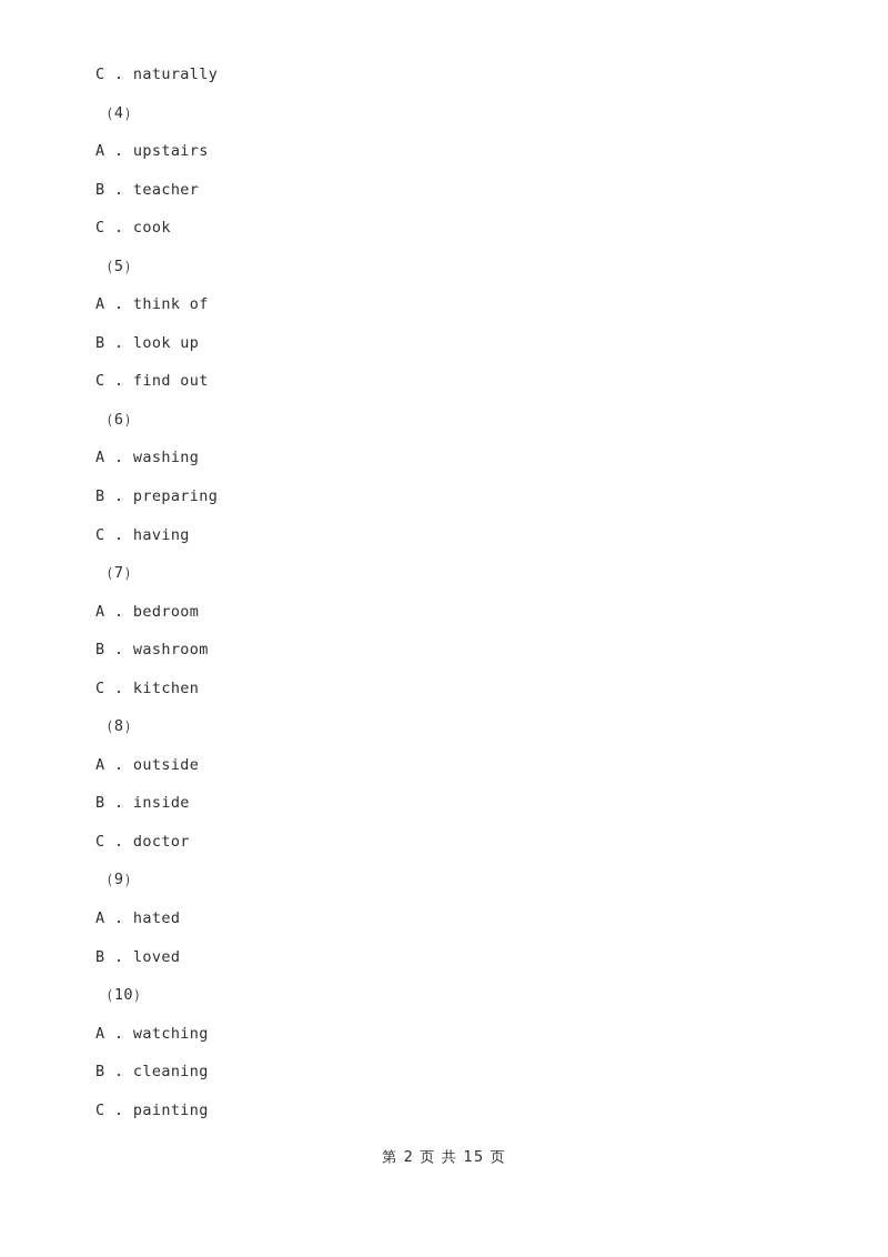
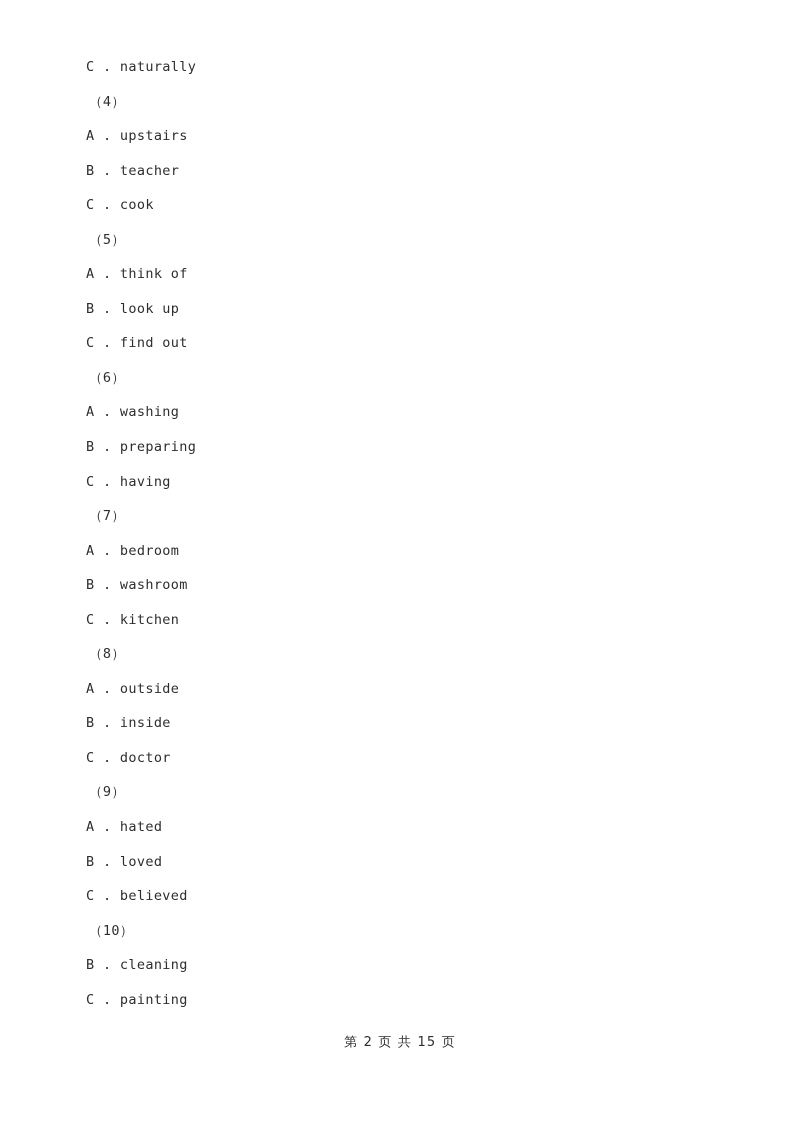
  C . naturally
  （4）
  A . upstairs
  B . teacher
  C . cook
  （5）
  A . think of
  B . look up
  C . find out
  （6）
  A . washing
  B . preparing
  C . having
  （7）
  A . bedroom
  B . washroom
  C . kitchen
  （8）
  A . outside
  B . inside
  C . doctor
  （9）
  A . hated
  B . loved
+ C . believed
  （10）
- A . watching
  B . cleaning
  C . painting
  第 2 页 共 15 页
